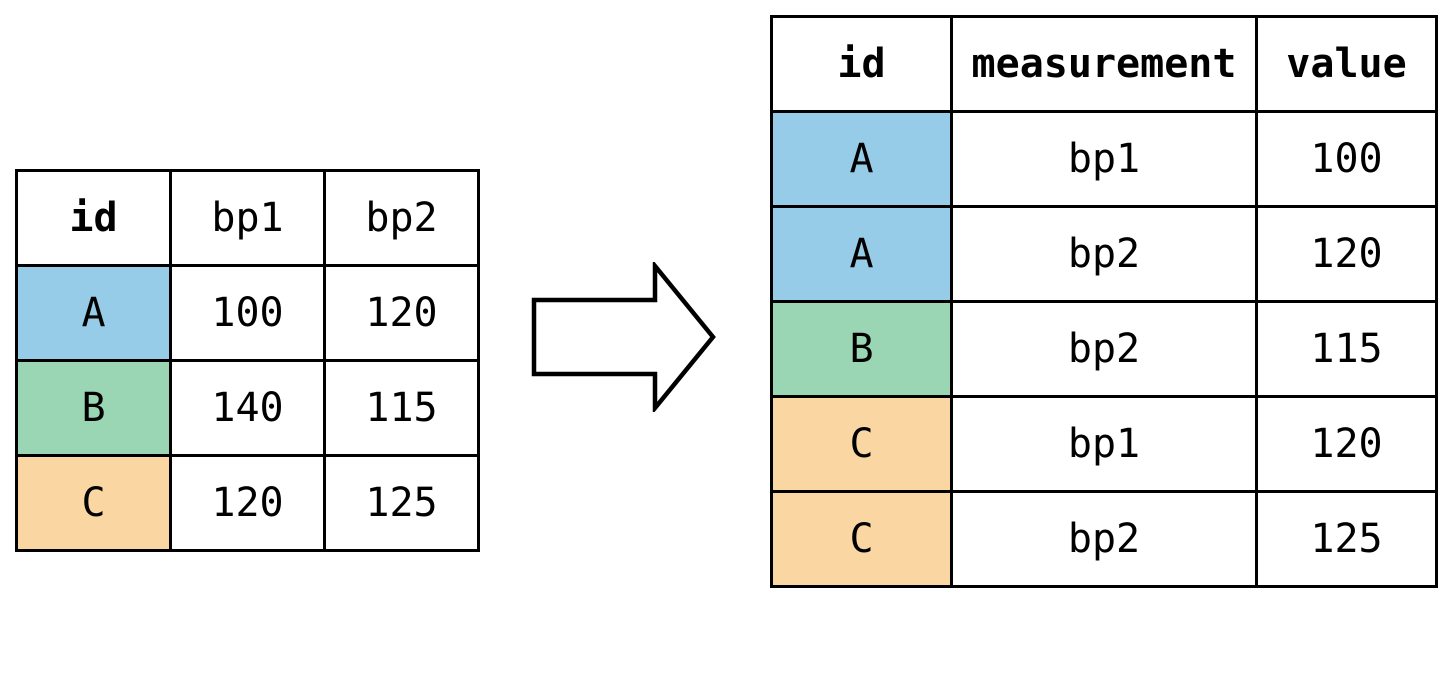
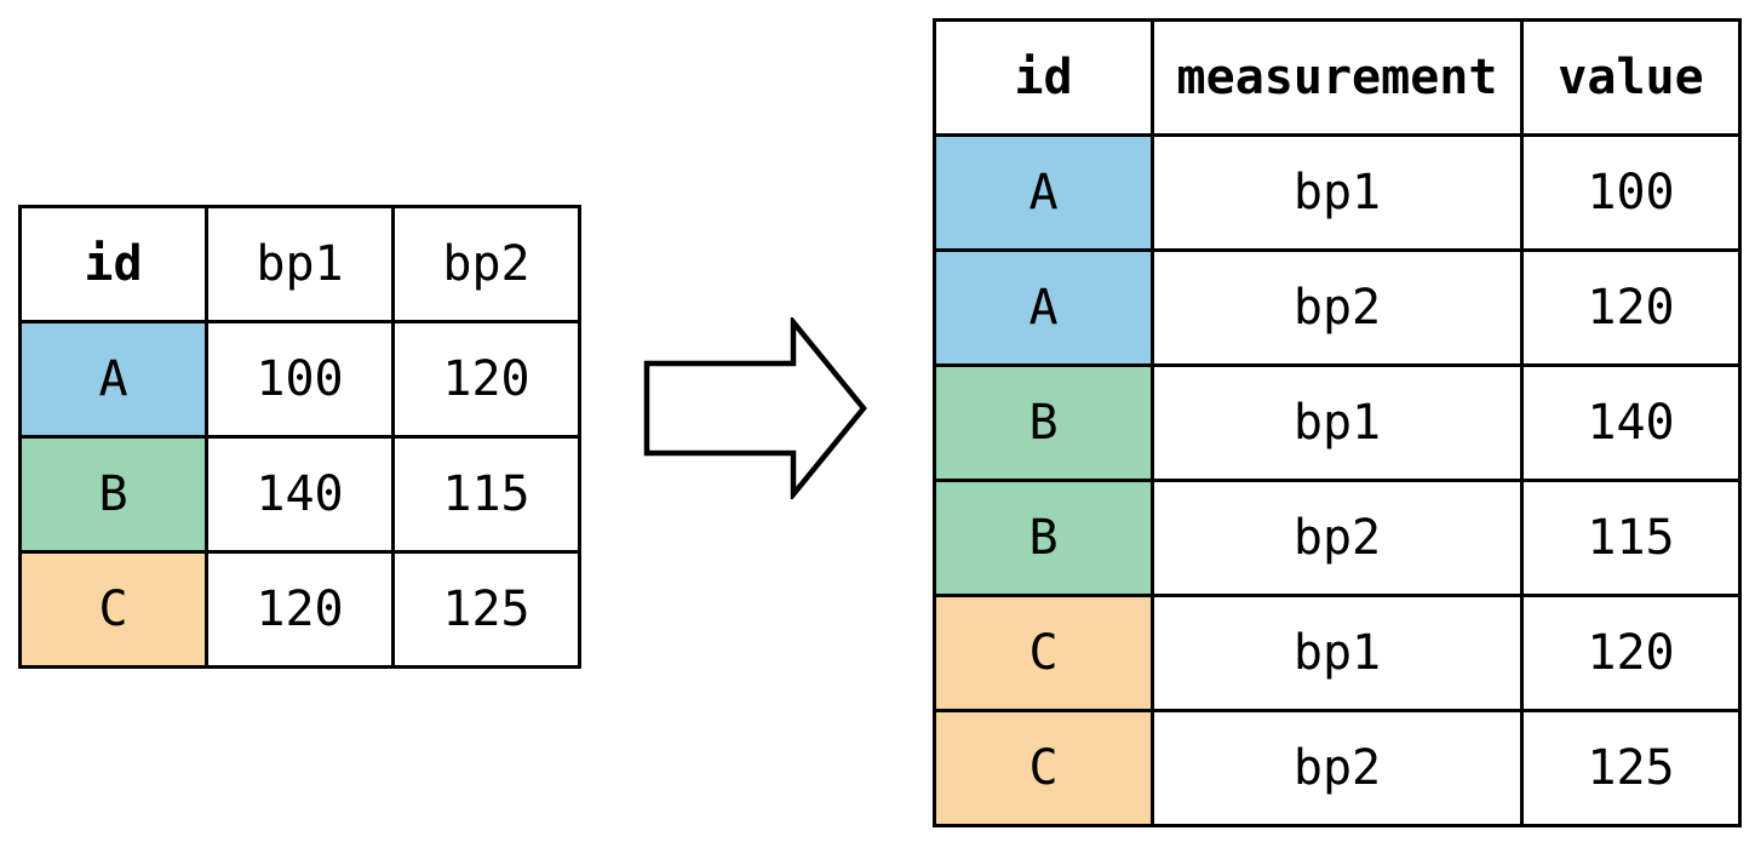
  id	bp1	bp2
  A	100	120
  B	140	115
  C	120	125
  id	measurement	value
  A	bp1	100
  A	bp2	120
+ B	bp1	140
  B	bp2	115
  C	bp1	120
  C	bp2	125
